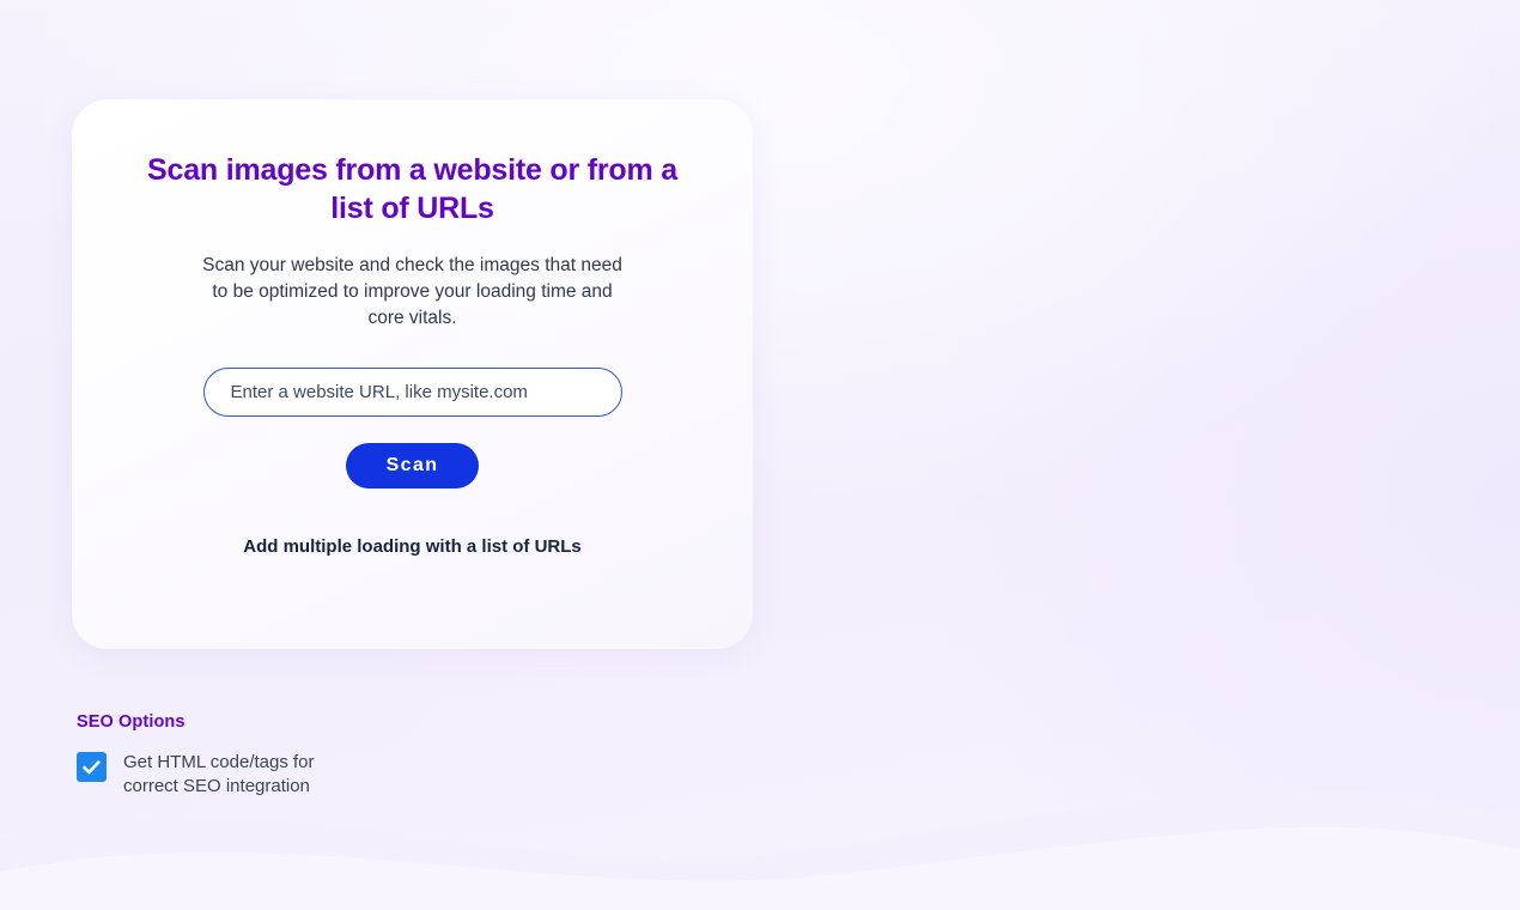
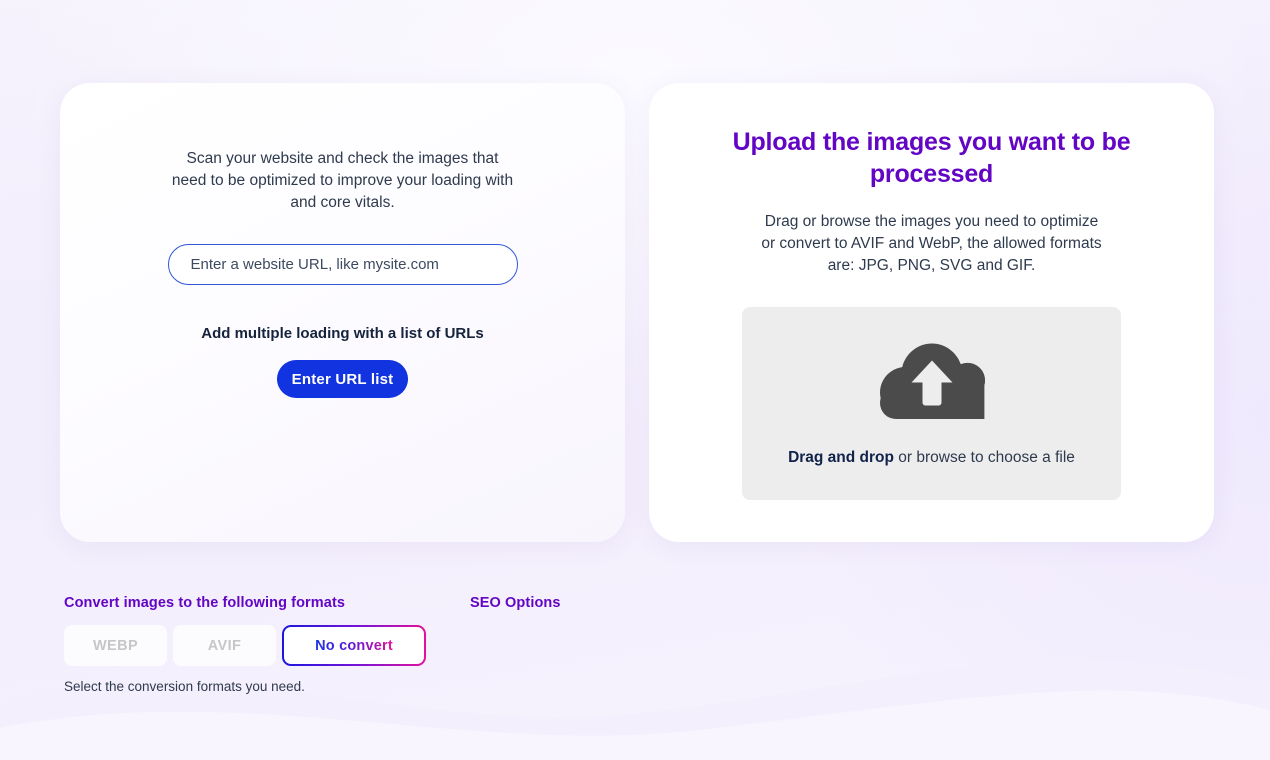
- Scan images from a website or from a list of URLs
- Scan your website and check the images that need to be optimized to improve your loading time and core vitals.
+ Scan your website and check the images that need to be optimized to improve your loading with and core vitals.
  Enter a website URL, like mysite.com
- Scan
  Add multiple loading with a list of URLs
+ Enter URL list
+ Upload the images you want to be processed
+ Drag or browse the images you need to optimize or convert to AVIF and WebP, the allowed formats are: JPG, PNG, SVG and GIF.
+ Drag and drop or browse to choose a file
+ Convert images to the following formats
+ WEBP
+ AVIF
+ No convert
+ Select the conversion formats you need.
  SEO Options
- Get HTML code/tags for correct SEO integration
